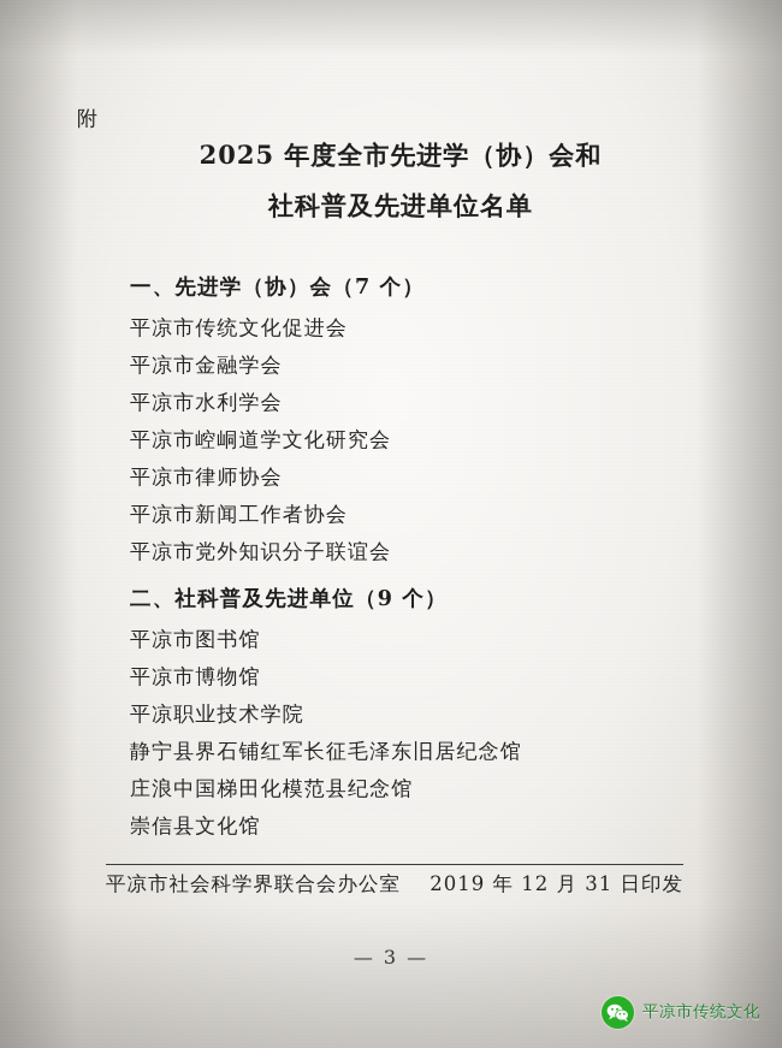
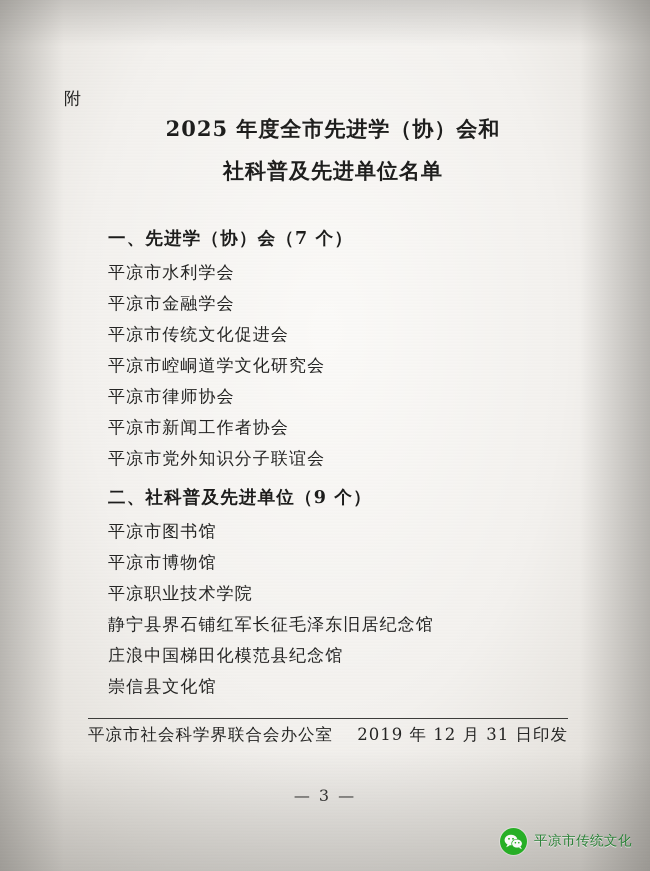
  附
  2025 年度全市先进学（协）会和
  社科普及先进单位名单
  一、先进学（协）会（7 个）
- 平凉市传统文化促进会
+ 平凉市水利学会
  平凉市金融学会
- 平凉市水利学会
+ 平凉市传统文化促进会
  平凉市崆峒道学文化研究会
  平凉市律师协会
  平凉市新闻工作者协会
  平凉市党外知识分子联谊会
  二、社科普及先进单位（9 个）
  平凉市图书馆
  平凉市博物馆
  平凉职业技术学院
  静宁县界石铺红军长征毛泽东旧居纪念馆
  庄浪中国梯田化模范县纪念馆
  崇信县文化馆
  平凉市社会科学界联合会办公室
  2019 年 12 月 31 日印发
  平凉市传统文化
